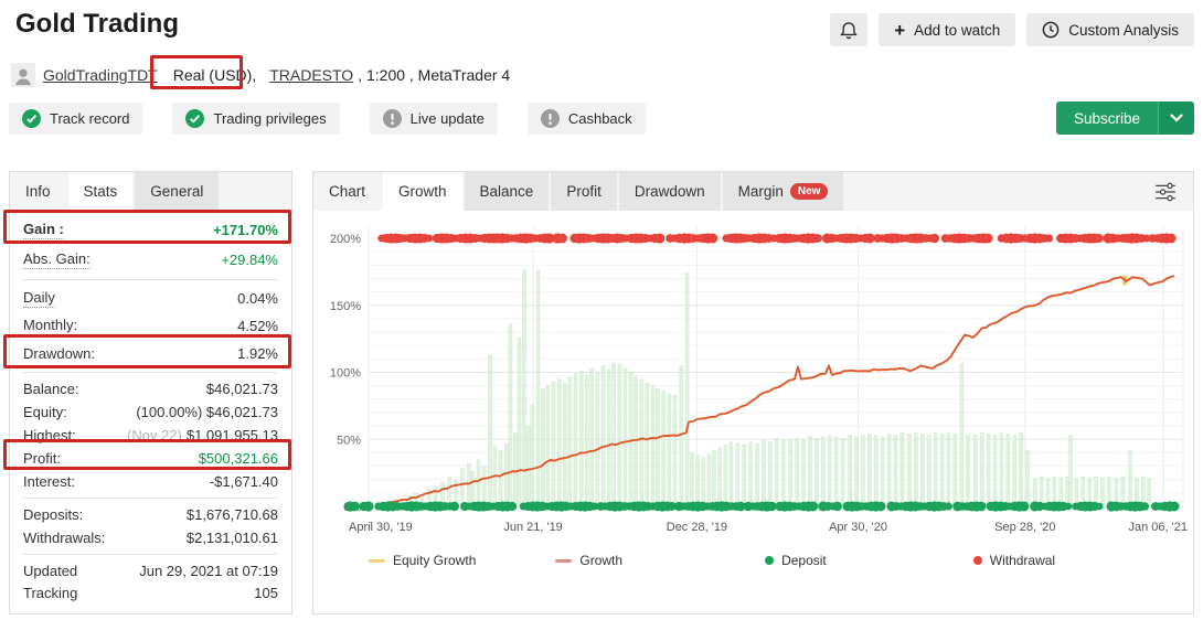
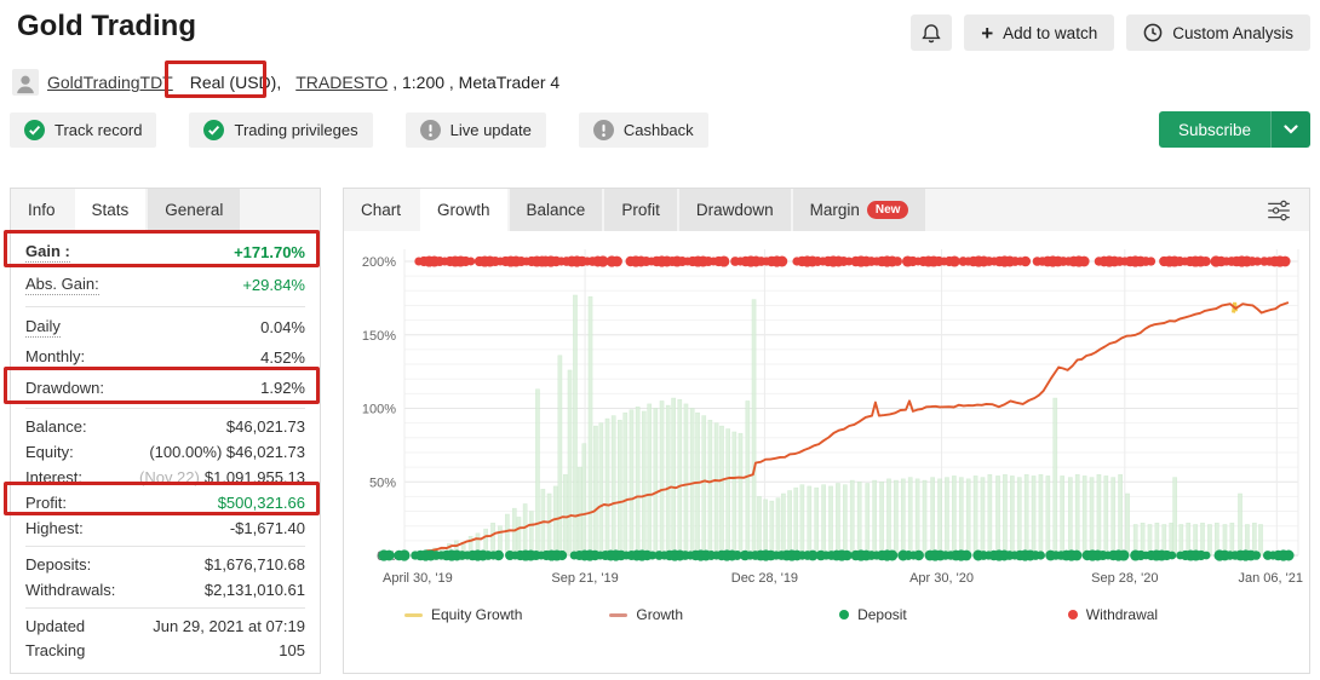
  Gold Trading
  +
  Add to watch
  Custom Analysis
  GoldTradingTDT
  Real (USD),
  TRADESTO
  , 1:200 , MetaTrader 4
  Track record
  Trading privileges
  Live update
  Cashback
  Subscribe
  Info
  Stats
  General
  Gain :
  +171.70%
  Abs. Gain:
  +29.84%
  Daily
  0.04%
  Monthly:
  4.52%
  Drawdown:
  1.92%
  Balance:
  $46,021.73
  Equity:
  (100.00%) $46,021.73
- Highest:
+ Interest:
  (Nov 22) $1,091,955.13
  Profit:
  $500,321.66
- Interest:
+ Highest:
  -$1,671.40
  Deposits:
  $1,676,710.68
  Withdrawals:
  $2,131,010.61
  Updated
  Jun 29, 2021 at 07:19
  Tracking
  105
  Chart
  Growth
  Balance
  Profit
  Drawdown
  Margin
  New
  50%
  100%
  150%
  200%
  April 30, '19
- Jun 21, '19
+ Sep 21, '19
  Dec 28, '19
  Apr 30, '20
  Sep 28, '20
  Jan 06, '21
  Equity Growth
  Growth
  Deposit
  Withdrawal
